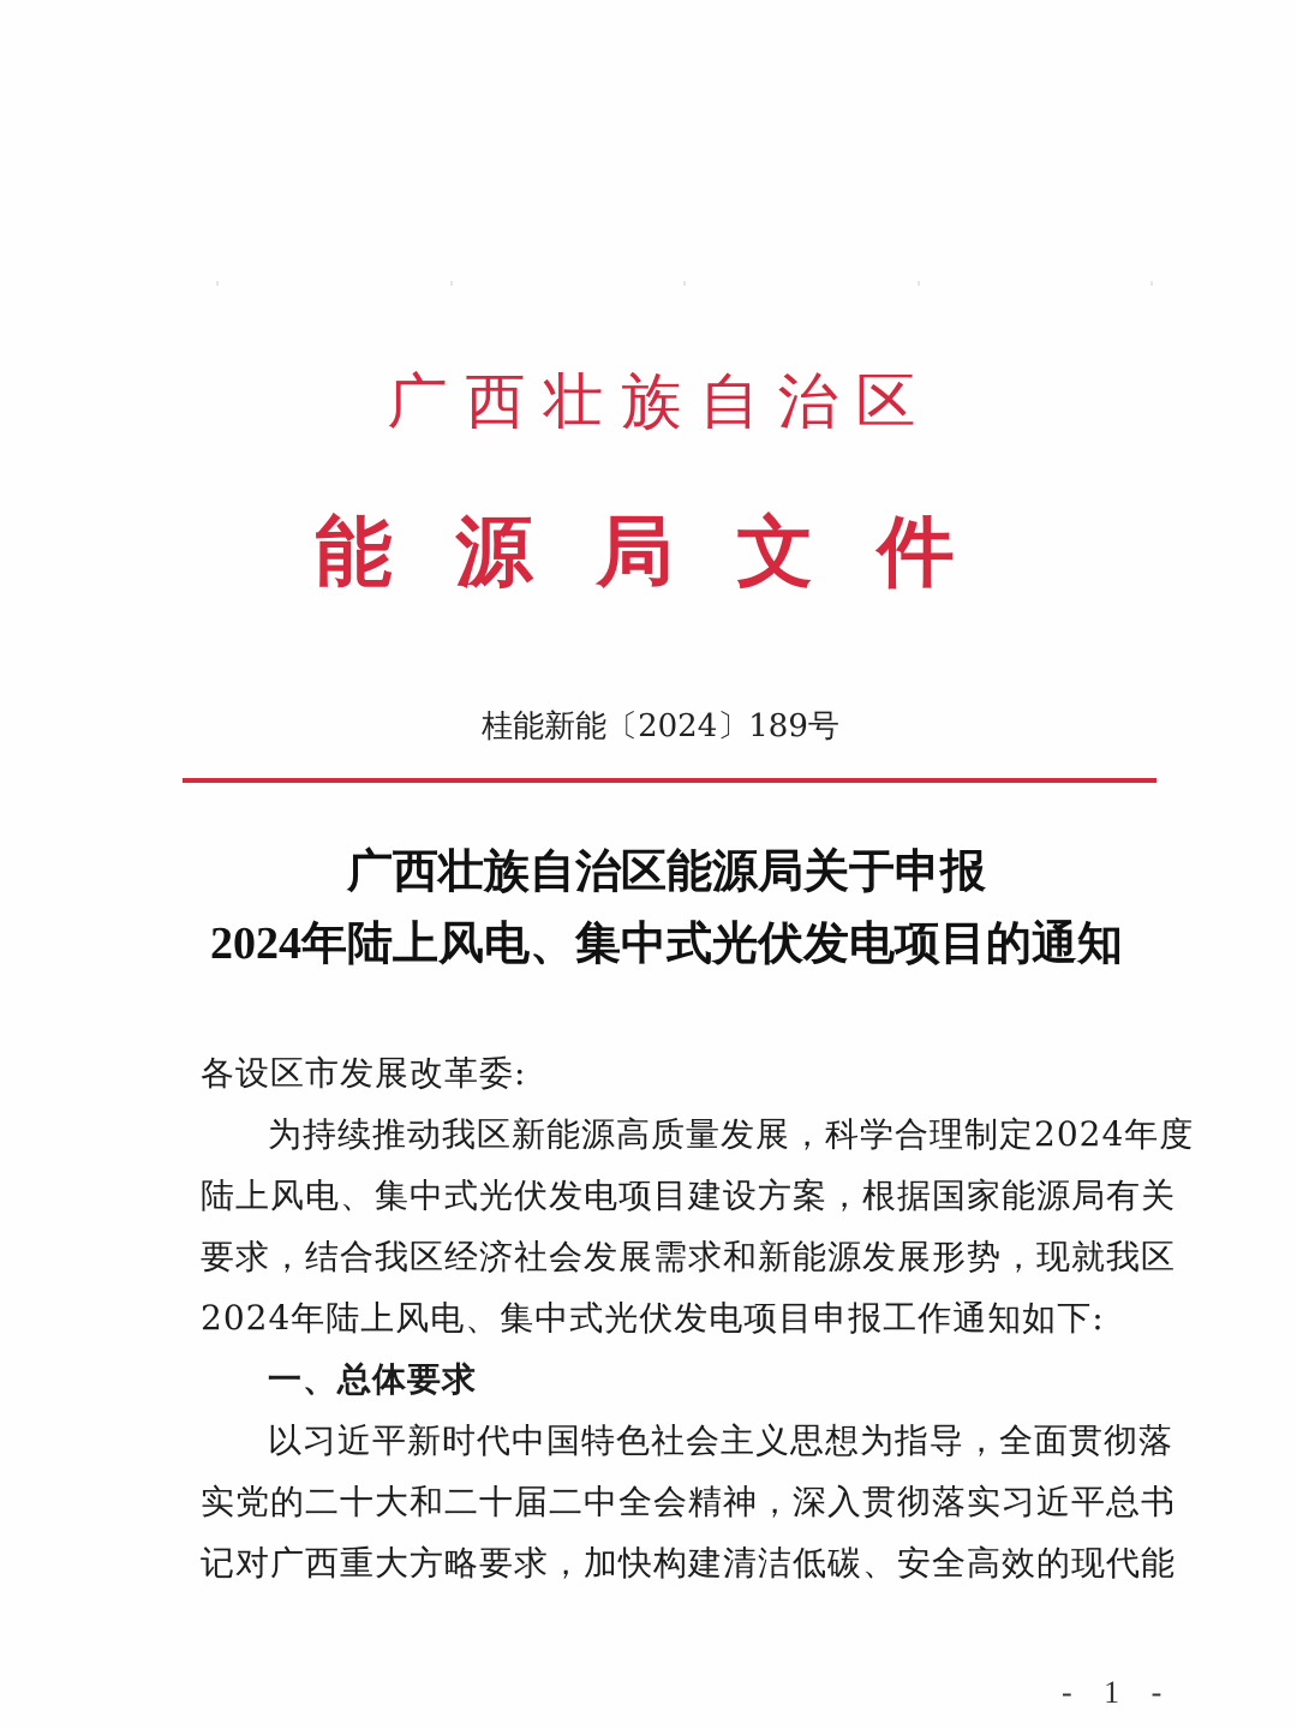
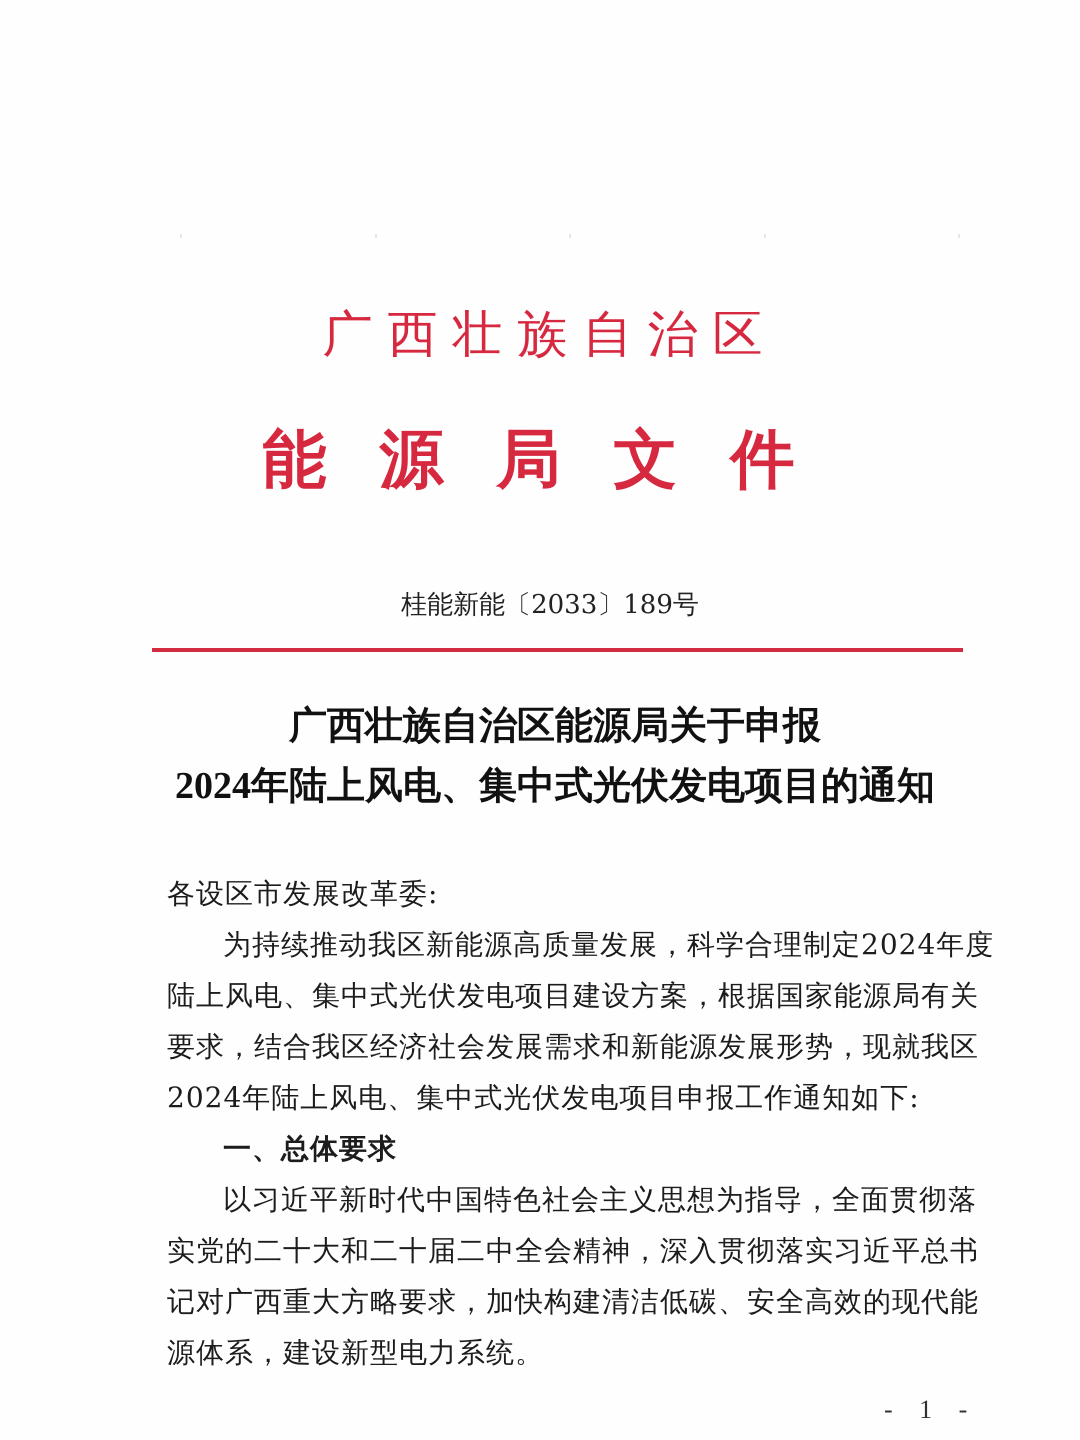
  广西壮族自治区
  能源局文件
- 桂能新能〔2024〕189号
+ 桂能新能〔2033〕189号
  广西壮族自治区能源局关于申报
  2024年陆上风电、集中式光伏发电项目的通知
  各设区市发展改革委:
  为持续推动我区新能源高质量发展，科学合理制定2024年度
  陆上风电、集中式光伏发电项目建设方案，根据国家能源局有关
  要求，结合我区经济社会发展需求和新能源发展形势，现就我区
  2024年陆上风电、集中式光伏发电项目申报工作通知如下:
  一、总体要求
  以习近平新时代中国特色社会主义思想为指导，全面贯彻落
  实党的二十大和二十届二中全会精神，深入贯彻落实习近平总书
  记对广西重大方略要求，加快构建清洁低碳、安全高效的现代能
+ 源体系，建设新型电力系统。
  - 1 -
